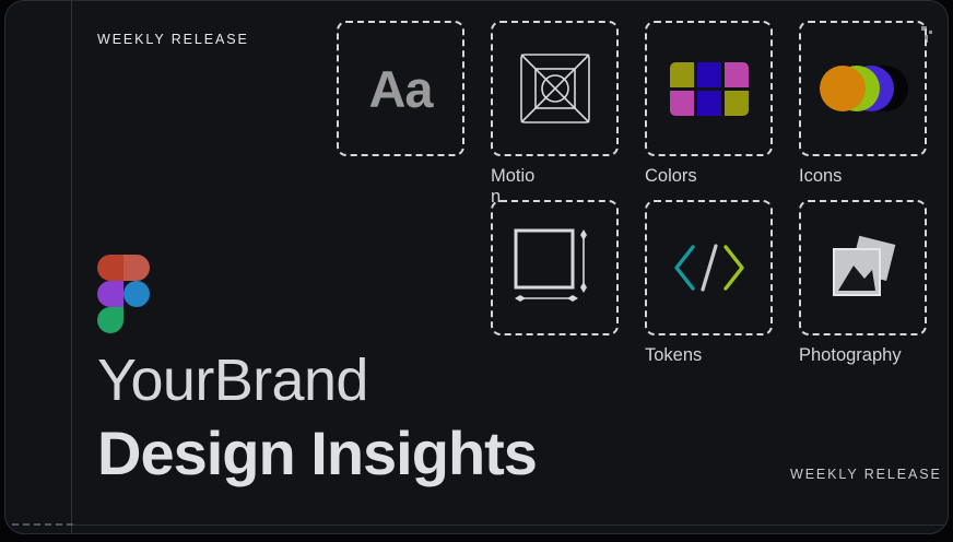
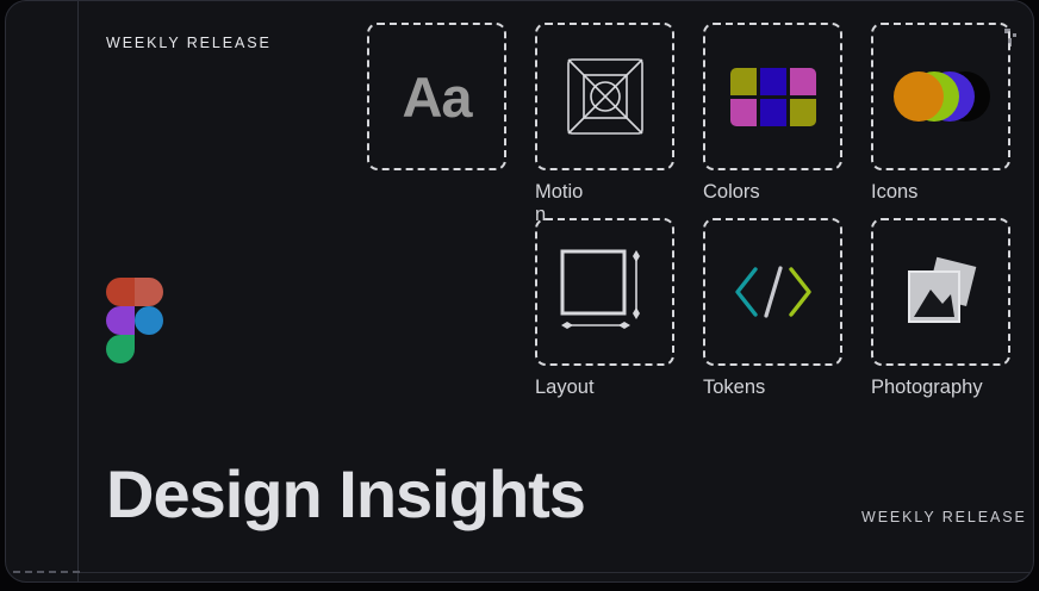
  WEEKLY RELEASE
  Aa
  Motion
  Colors
  Icons
+ Layout
  Tokens
  Photography
- YourBrand
  Design Insights
  WEEKLY RELEASE
